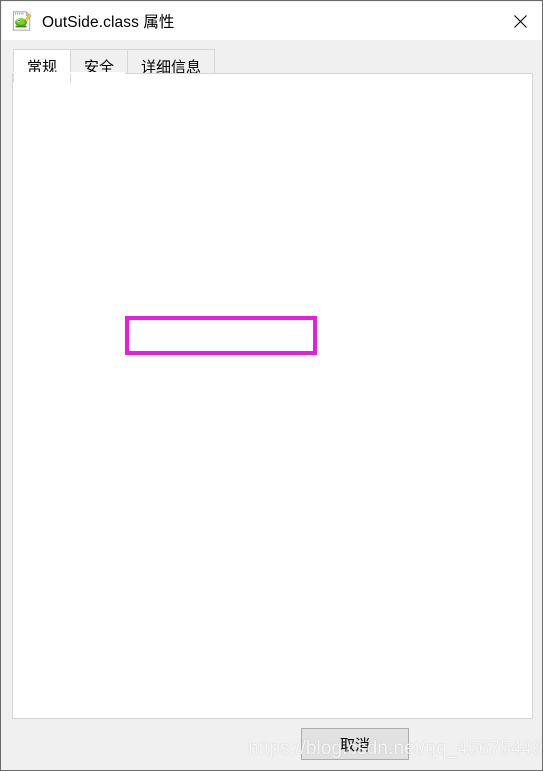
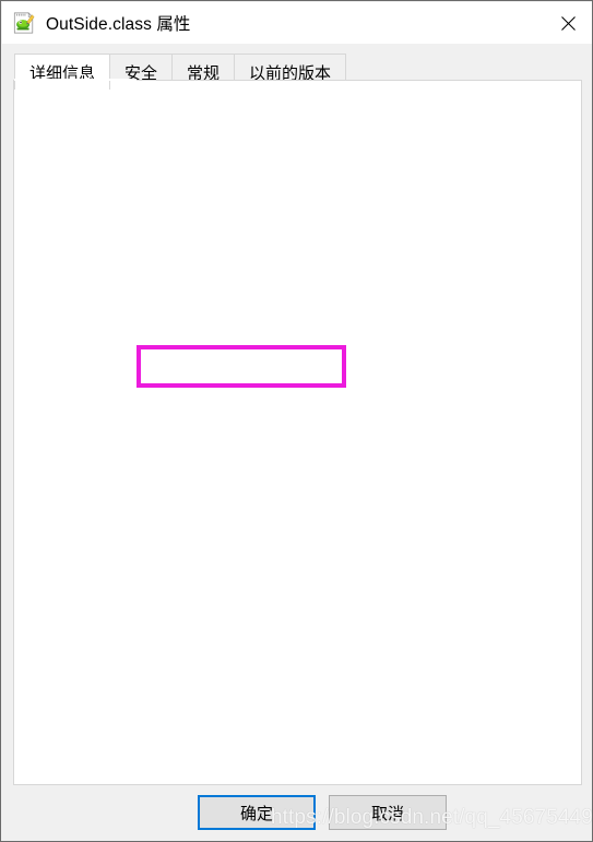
  OutSide.class 属性
- 常规
+ 详细信息
  安全
- 详细信息
+ 常规
+ 以前的版本
+ 确定
  取消
  https://blog.csdn.net/qq_45675449
